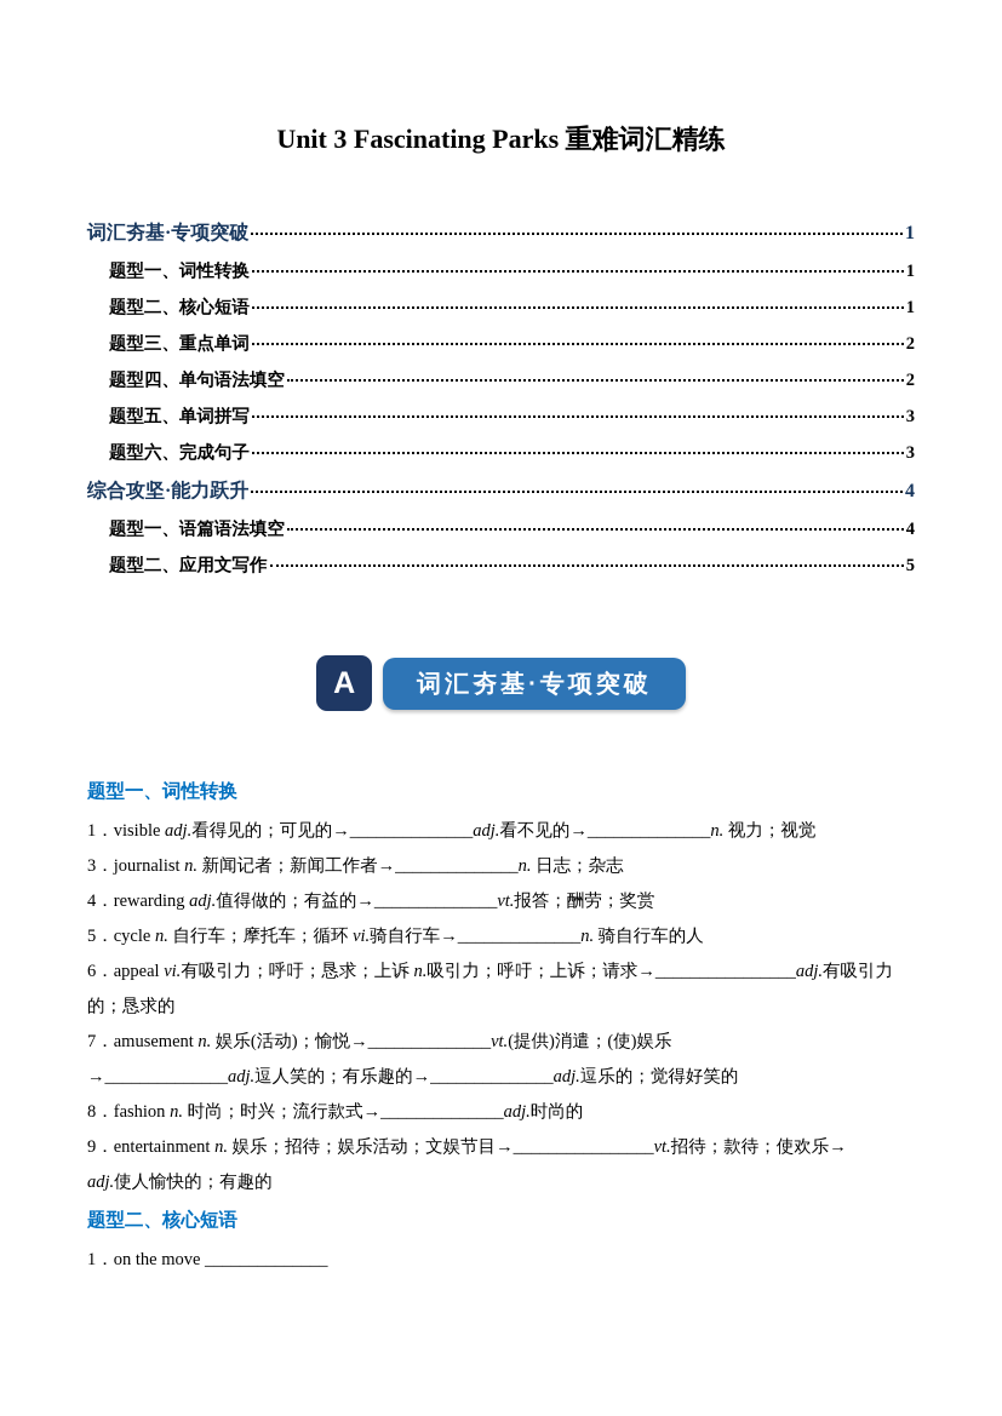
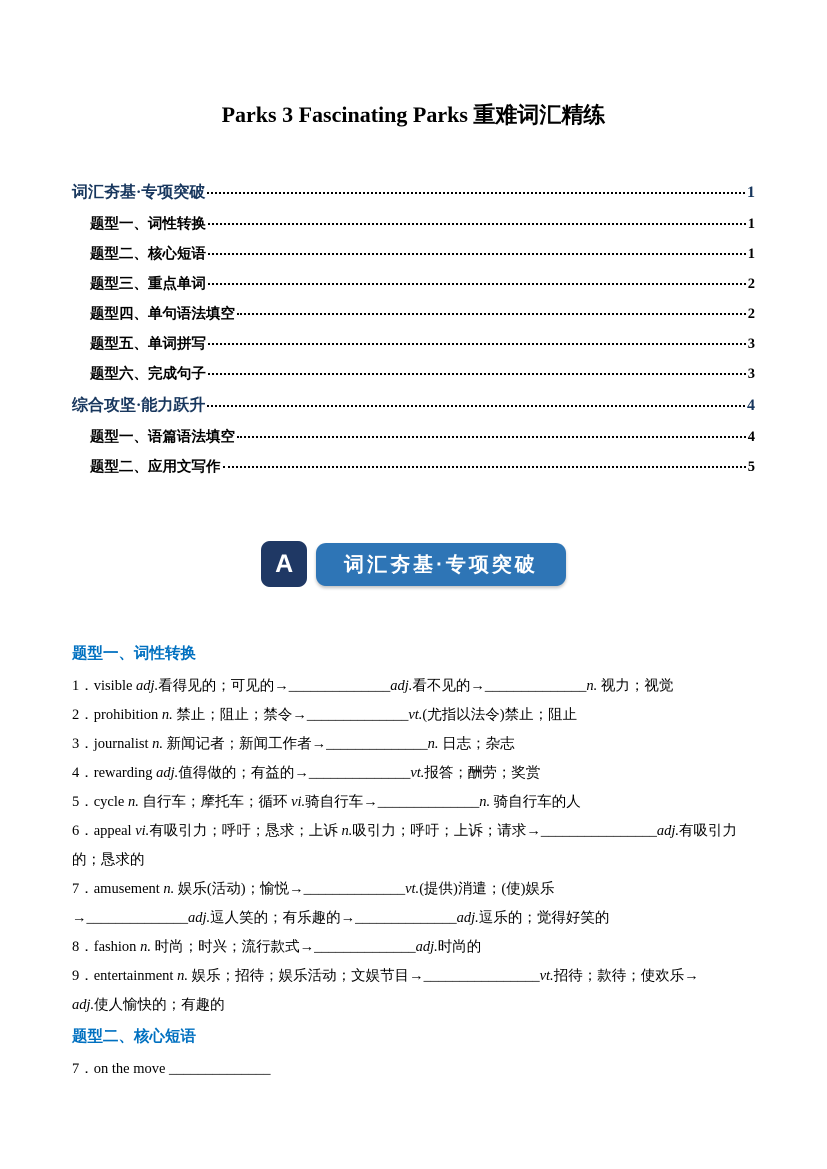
- Unit 3 Fascinating Parks 重难词汇精练
+ Parks 3 Fascinating Parks 重难词汇精练
  词汇夯基·专项突破
  1
  题型一、词性转换
  1
  题型二、核心短语
  1
  题型三、重点单词
  2
  题型四、单句语法填空
  2
  题型五、单词拼写
  3
  题型六、完成句子
  3
  综合攻坚·能力跃升
  4
  题型一、语篇语法填空
  4
  题型二、应用文写作
  5
  A
  词汇夯基·专项突破
  题型一、词性转换
  1．visible adj.看得见的；可见的→______________adj.看不见的→______________n. 视力；视觉
+ 2．prohibition n. 禁止；阻止；禁令→______________vt.(尤指以法令)禁止；阻止
  3．journalist n. 新闻记者；新闻工作者→______________n. 日志；杂志
  4．rewarding adj.值得做的；有益的→______________vt.报答；酬劳；奖赏
  5．cycle n. 自行车；摩托车；循环 vi.骑自行车→______________n. 骑自行车的人
  6．appeal vi.有吸引力；呼吁；恳求；上诉 n.吸引力；呼吁；上诉；请求→________________adj.有吸引力的；恳求的
  7．amusement n. 娱乐(活动)；愉悦→______________vt.(提供)消遣；(使)娱乐
  →______________adj.逗人笑的；有乐趣的→______________adj.逗乐的；觉得好笑的
  8．fashion n. 时尚；时兴；流行款式→______________adj.时尚的
  9．entertainment n. 娱乐；招待；娱乐活动；文娱节目→________________vt.招待；款待；使欢乐→
  adj.使人愉快的；有趣的
  题型二、核心短语
- 1．on the move ______________
+ 7．on the move ______________
